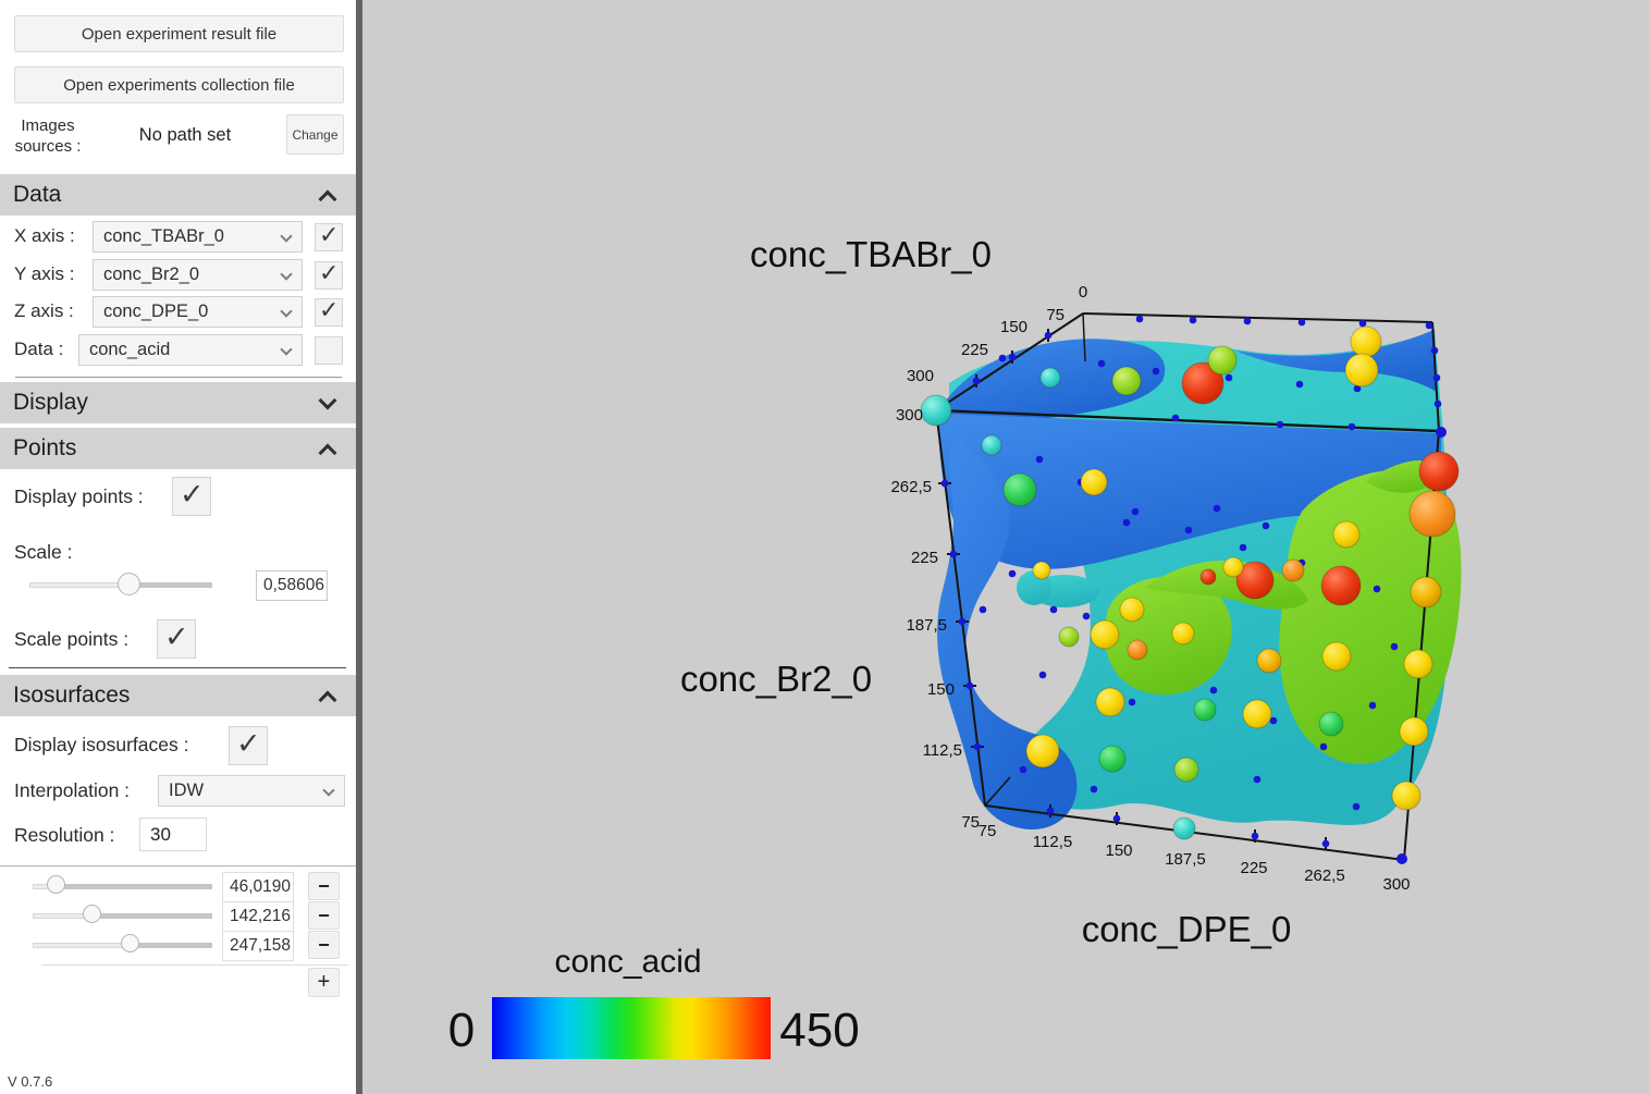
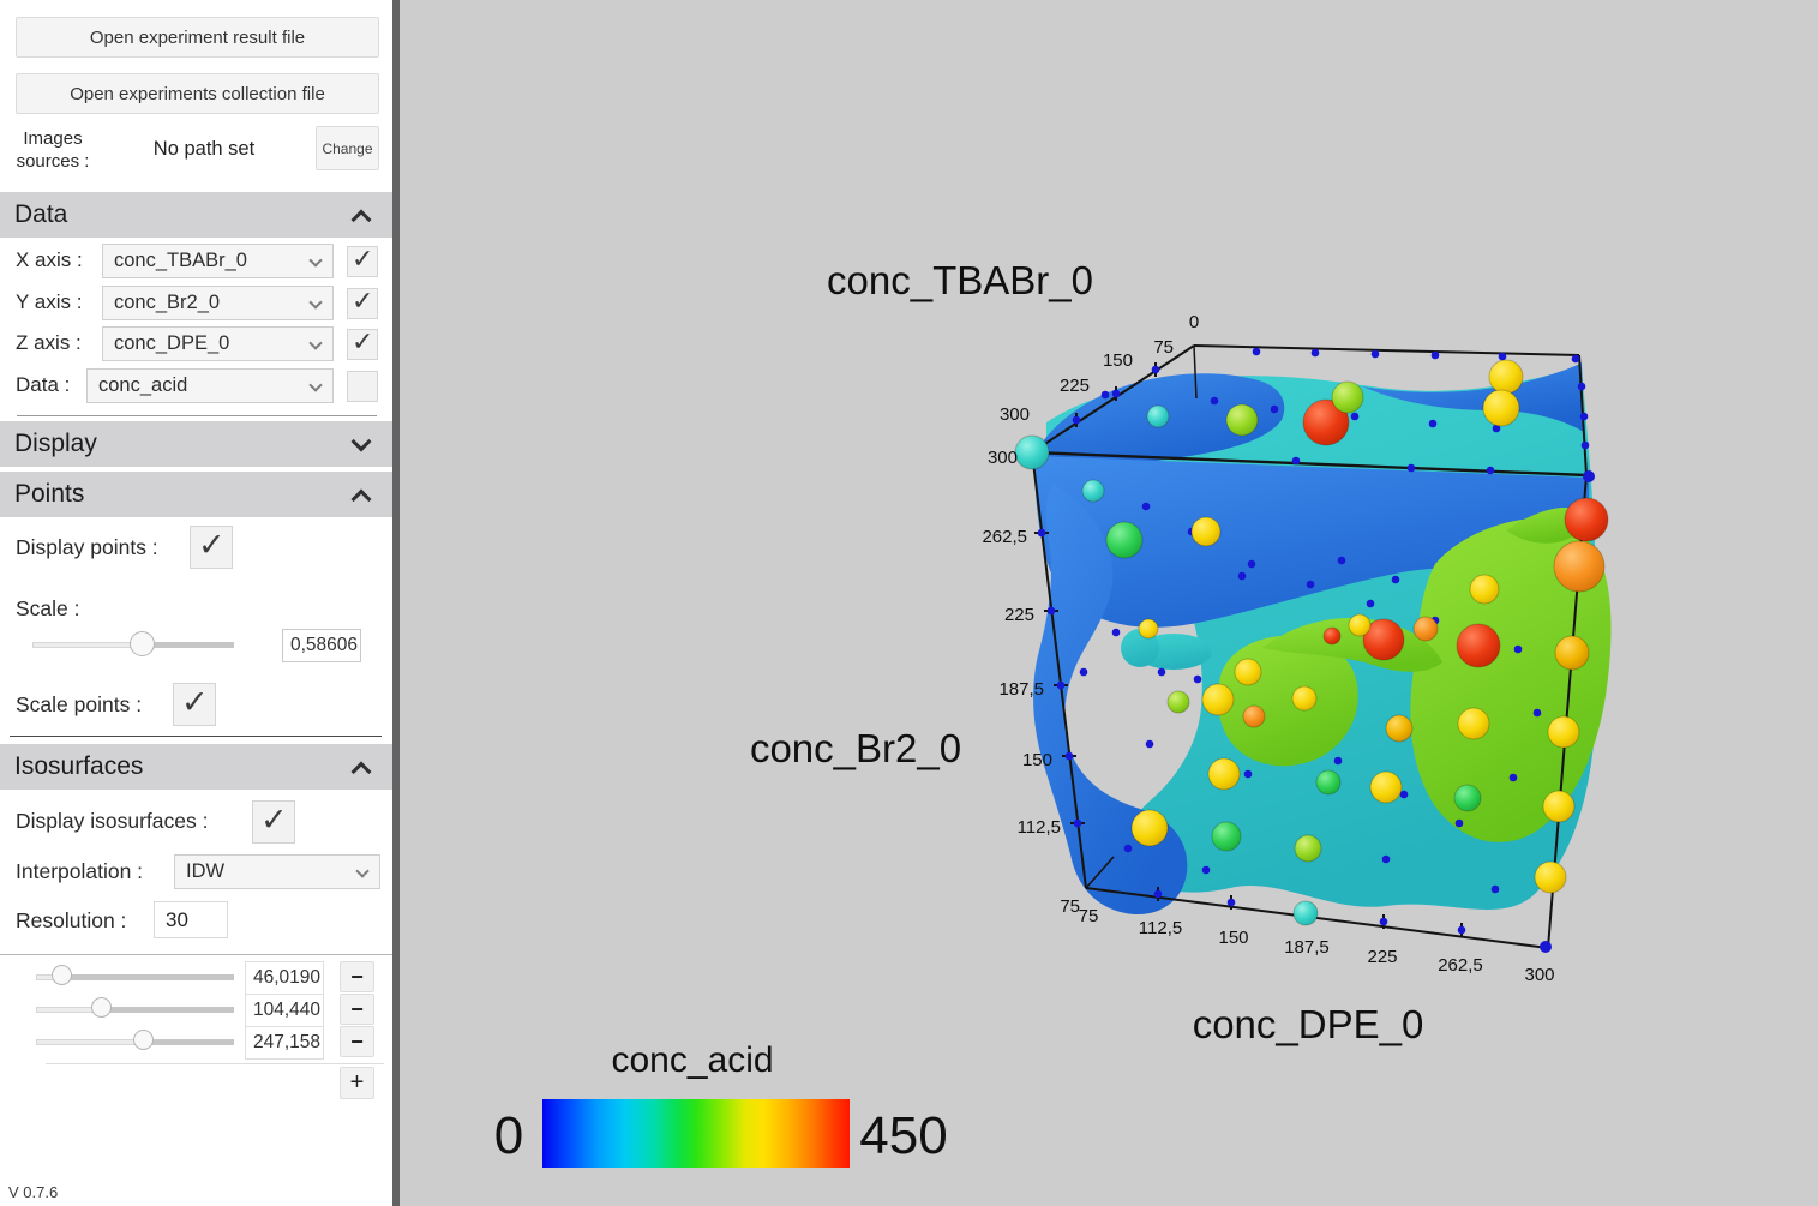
  conc_TBABr_0
  conc_Br2_0
  conc_DPE_0
  0
  75
  150
  225
  300
  300
  262,5
  225
  187,5
  150
  112,5
  75
  75
  112,5
  150
  187,5
  225
  262,5
  300
  conc_acid
  0
  450
  Open experiment result file
  Open experiments collection file
  Images sources :
  No path set
  Change
  Data
  X axis :
  conc_TBABr_0
  ✓
  Y axis :
  conc_Br2_0
  ✓
  Z axis :
  conc_DPE_0
  ✓
  Data :
  conc_acid
  Display
  Points
  Display points :
  ✓
  Scale :
  0,58606
  Scale points :
  ✓
  Isosurfaces
  Display isosurfaces :
  ✓
  Interpolation :
  IDW
  Resolution :
  30
  46,0190
- 142,216
+ 104,440
  247,158
  −
  −
  −
  +
  V 0.7.6
